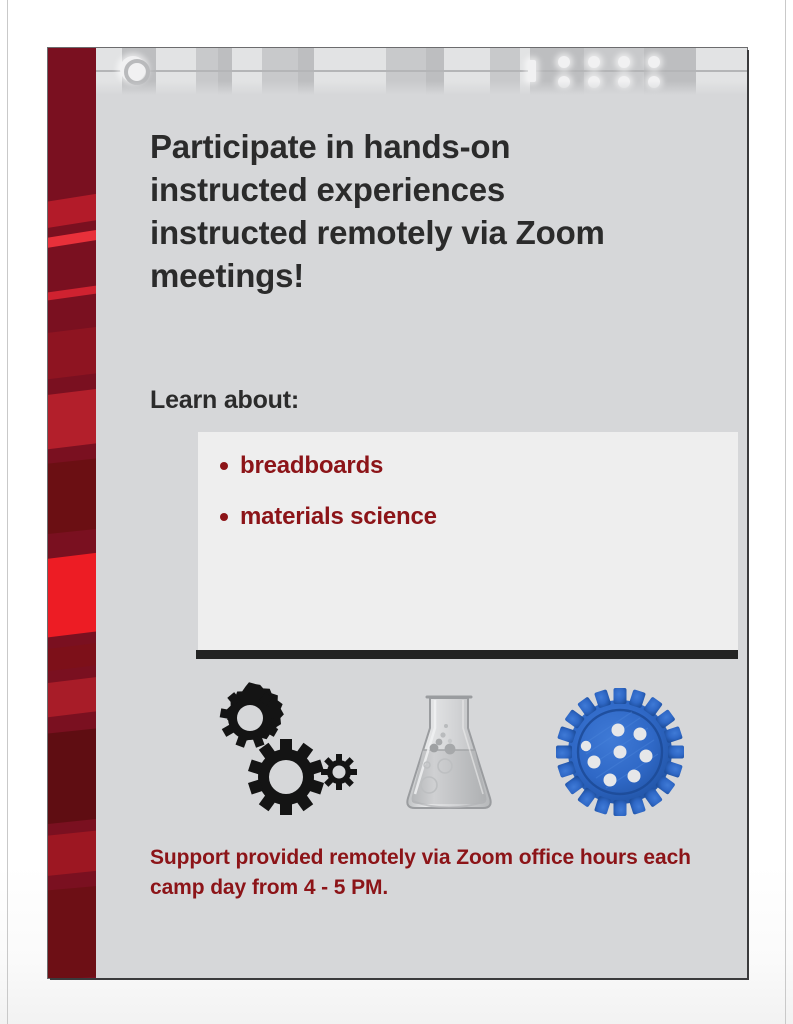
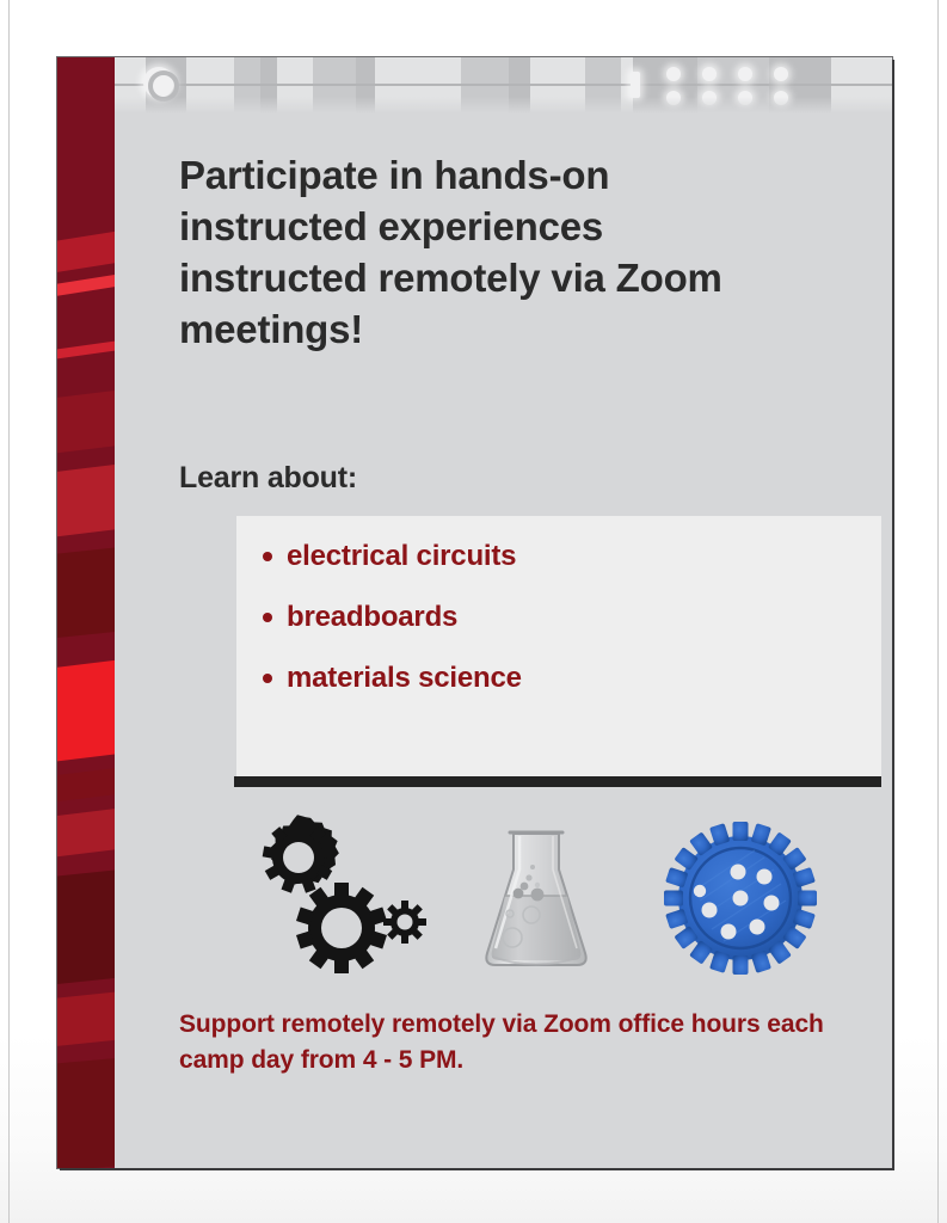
  Participate in hands-on instructed experiences instructed remotely via Zoom meetings!
  Learn about:
+ electrical circuits
  breadboards
  materials science
- Support provided remotely via Zoom office hours each camp day from 4 - 5 PM.
+ Support remotely remotely via Zoom office hours each camp day from 4 - 5 PM.
